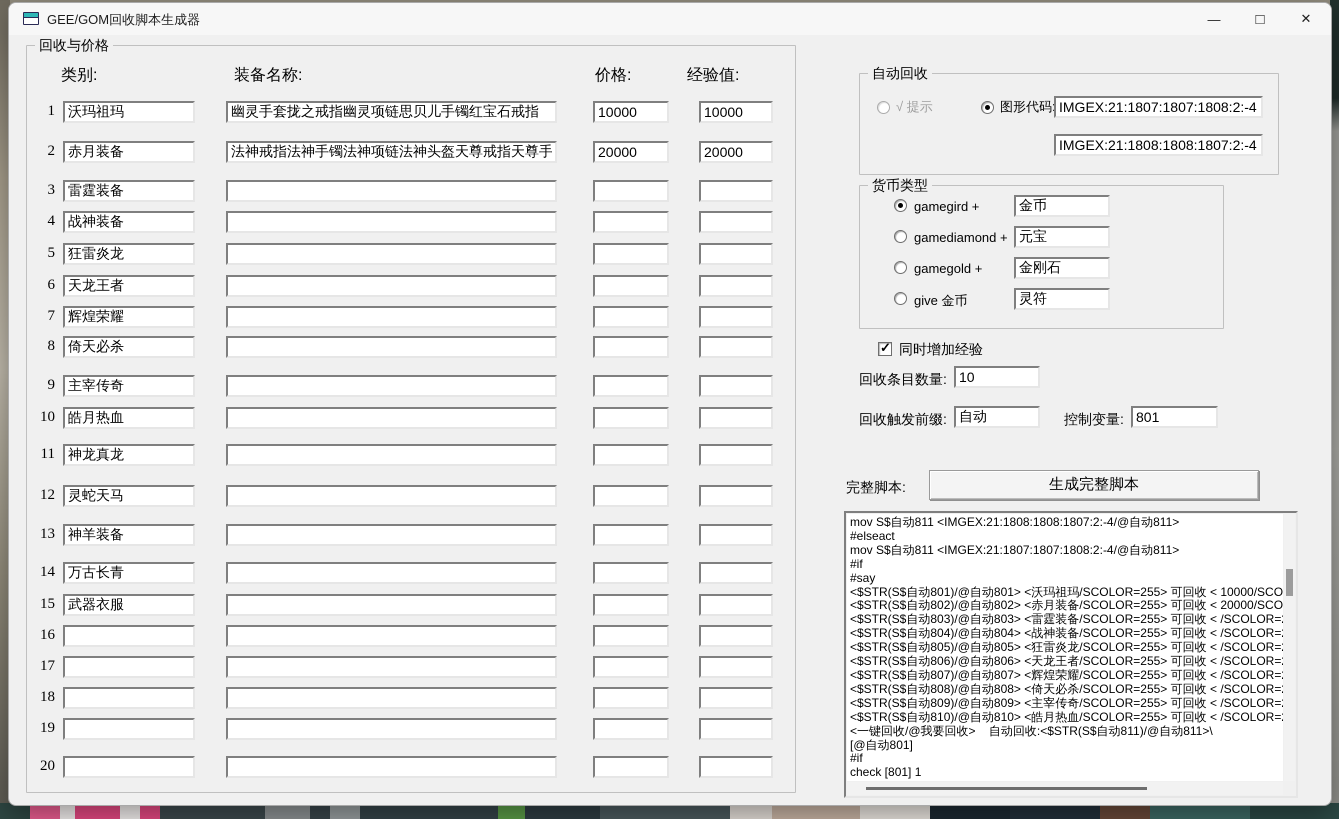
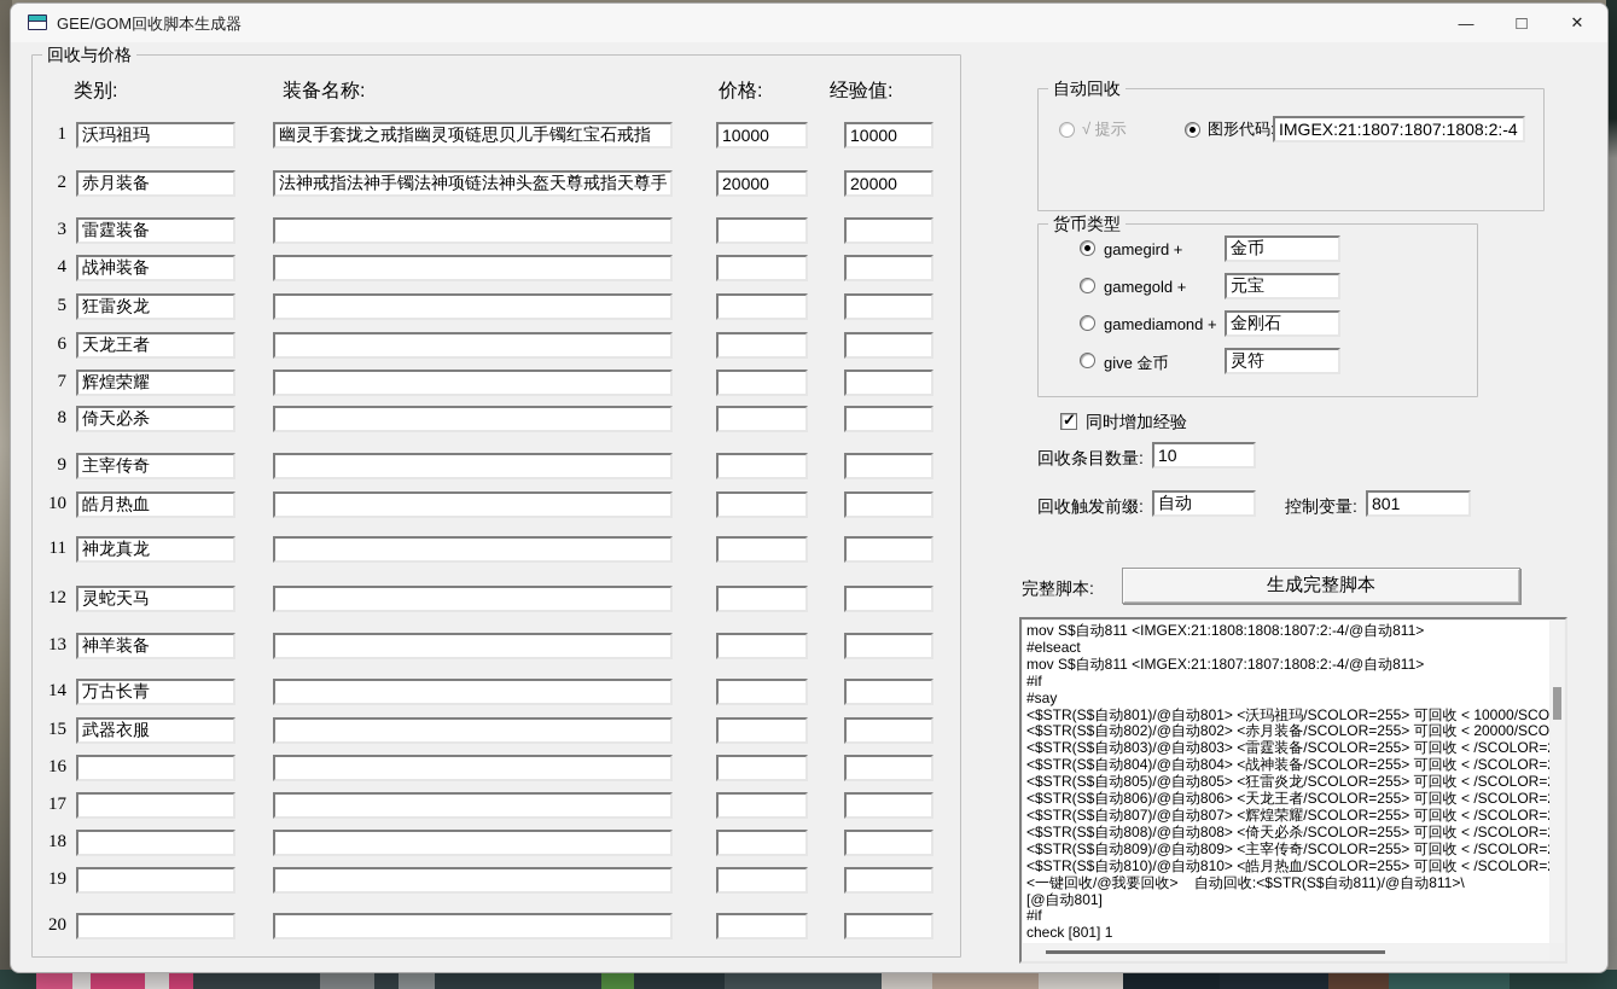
  GEE/GOM回收脚本生成器
  —
  □
  ✕
  回收与价格
  类别:
  装备名称:
  价格:
  经验值:
  1
  沃玛祖玛
  幽灵手套拢之戒指幽灵项链思贝儿手镯红宝石戒指
  10000
  10000
  2
  赤月装备
  法神戒指法神手镯法神项链法神头盔天尊戒指天尊手
  20000
  20000
  3
  雷霆装备
  4
  战神装备
  5
  狂雷炎龙
  6
  天龙王者
  7
  辉煌荣耀
  8
  倚天必杀
  9
  主宰传奇
  10
  皓月热血
  11
  神龙真龙
  12
  灵蛇天马
  13
  神羊装备
  14
  万古长青
  15
  武器衣服
  16
  17
  18
  19
  20
  自动回收
  √ 提示
  图形代码
  IMGEX:21:1807:1807:1808:2:-4
- IMGEX:21:1808:1808:1807:2:-4
  货币类型
  ✓
  同时增加经验
  回收条目数量:
  10
  回收触发前缀:
  自动
  控制变量:
  801
  完整脚本:
  生成完整脚本
  mov S$自动811 <IMGEX:21:1808:1808:1807:2:-4/@自动811>
  #elseact
  mov S$自动811 <IMGEX:21:1807:1807:1808:2:-4/@自动811>
  #if
  #say
  <$STR(S$自动801)/@自动801> <沃玛祖玛/SCOLOR=255> 可回收 < 10000/SCO
  <$STR(S$自动802)/@自动802> <赤月装备/SCOLOR=255> 可回收 < 20000/SCO
  <$STR(S$自动803)/@自动803> <雷霆装备/SCOLOR=255> 可回收 < /SCOLOR=
  <$STR(S$自动804)/@自动804> <战神装备/SCOLOR=255> 可回收 < /SCOLOR=
  <$STR(S$自动805)/@自动805> <狂雷炎龙/SCOLOR=255> 可回收 < /SCOLOR=
  <$STR(S$自动806)/@自动806> <天龙王者/SCOLOR=255> 可回收 < /SCOLOR=
  <$STR(S$自动807)/@自动807> <辉煌荣耀/SCOLOR=255> 可回收 < /SCOLOR=
  <$STR(S$自动808)/@自动808> <倚天必杀/SCOLOR=255> 可回收 < /SCOLOR=
  <$STR(S$自动809)/@自动809> <主宰传奇/SCOLOR=255> 可回收 < /SCOLOR=
  <$STR(S$自动810)/@自动810> <皓月热血/SCOLOR=255> 可回收 < /SCOLOR=
  <一键回收/@我要回收> 自动回收:<$STR(S$自动811)/@自动811>\
  [@自动801]
  #if
  check [801] 1
  gamegird +
  金币
- gamediamond +
+ gamegold +
  元宝
- gamegold +
+ gamediamond +
  金刚石
  give 金币
  灵符
